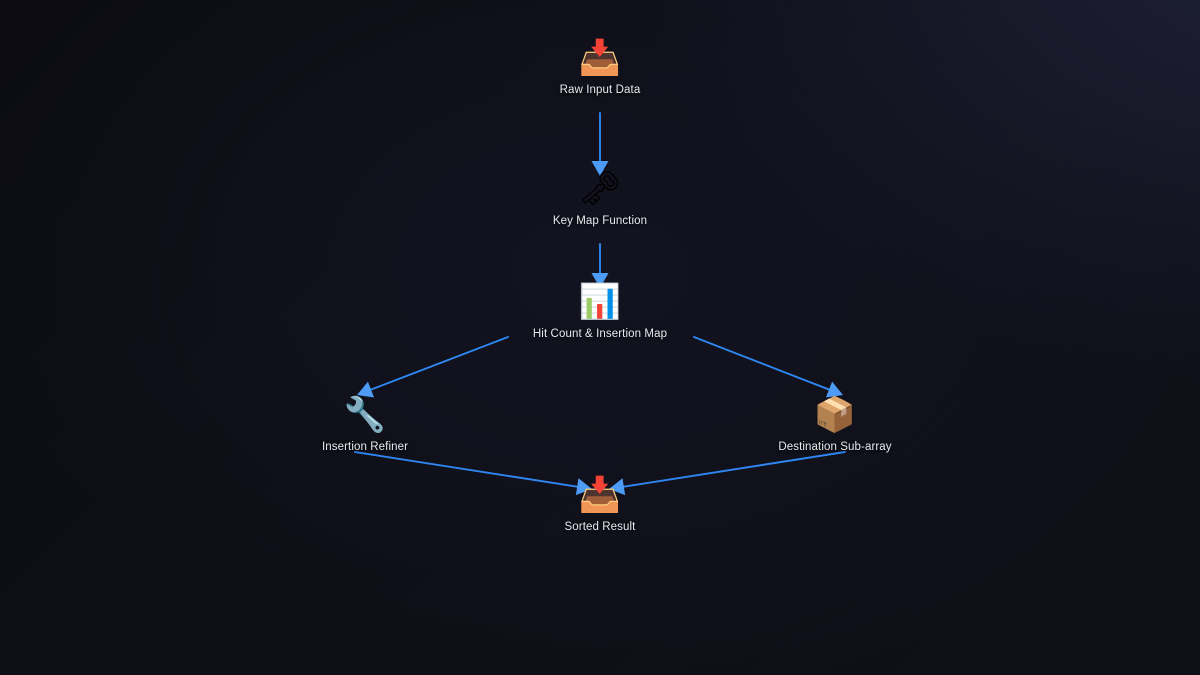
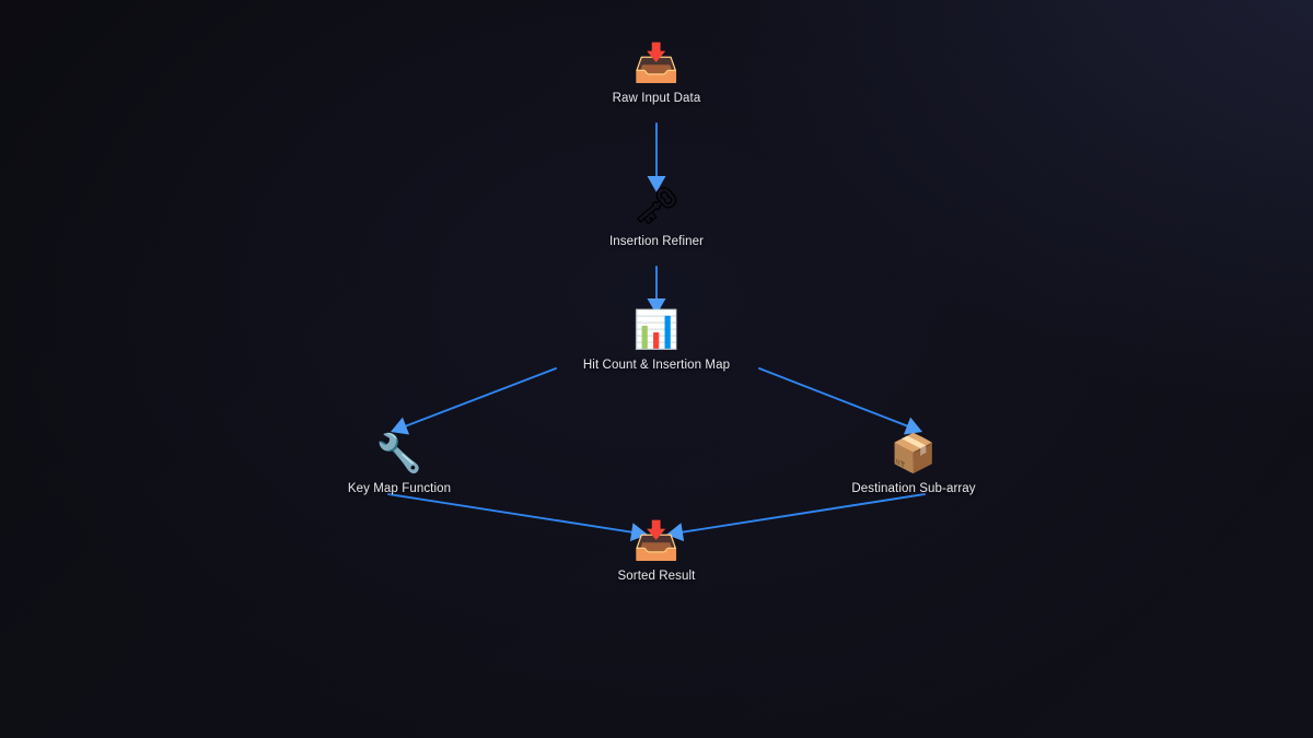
  📥
  Raw Input Data
  🗝
- Key Map Function
+ Insertion Refiner
  📊
  Hit Count & Insertion Map
  🔧
- Insertion Refiner
+ Key Map Function
  📦
  Destination Sub-array
  📥
  Sorted Result
